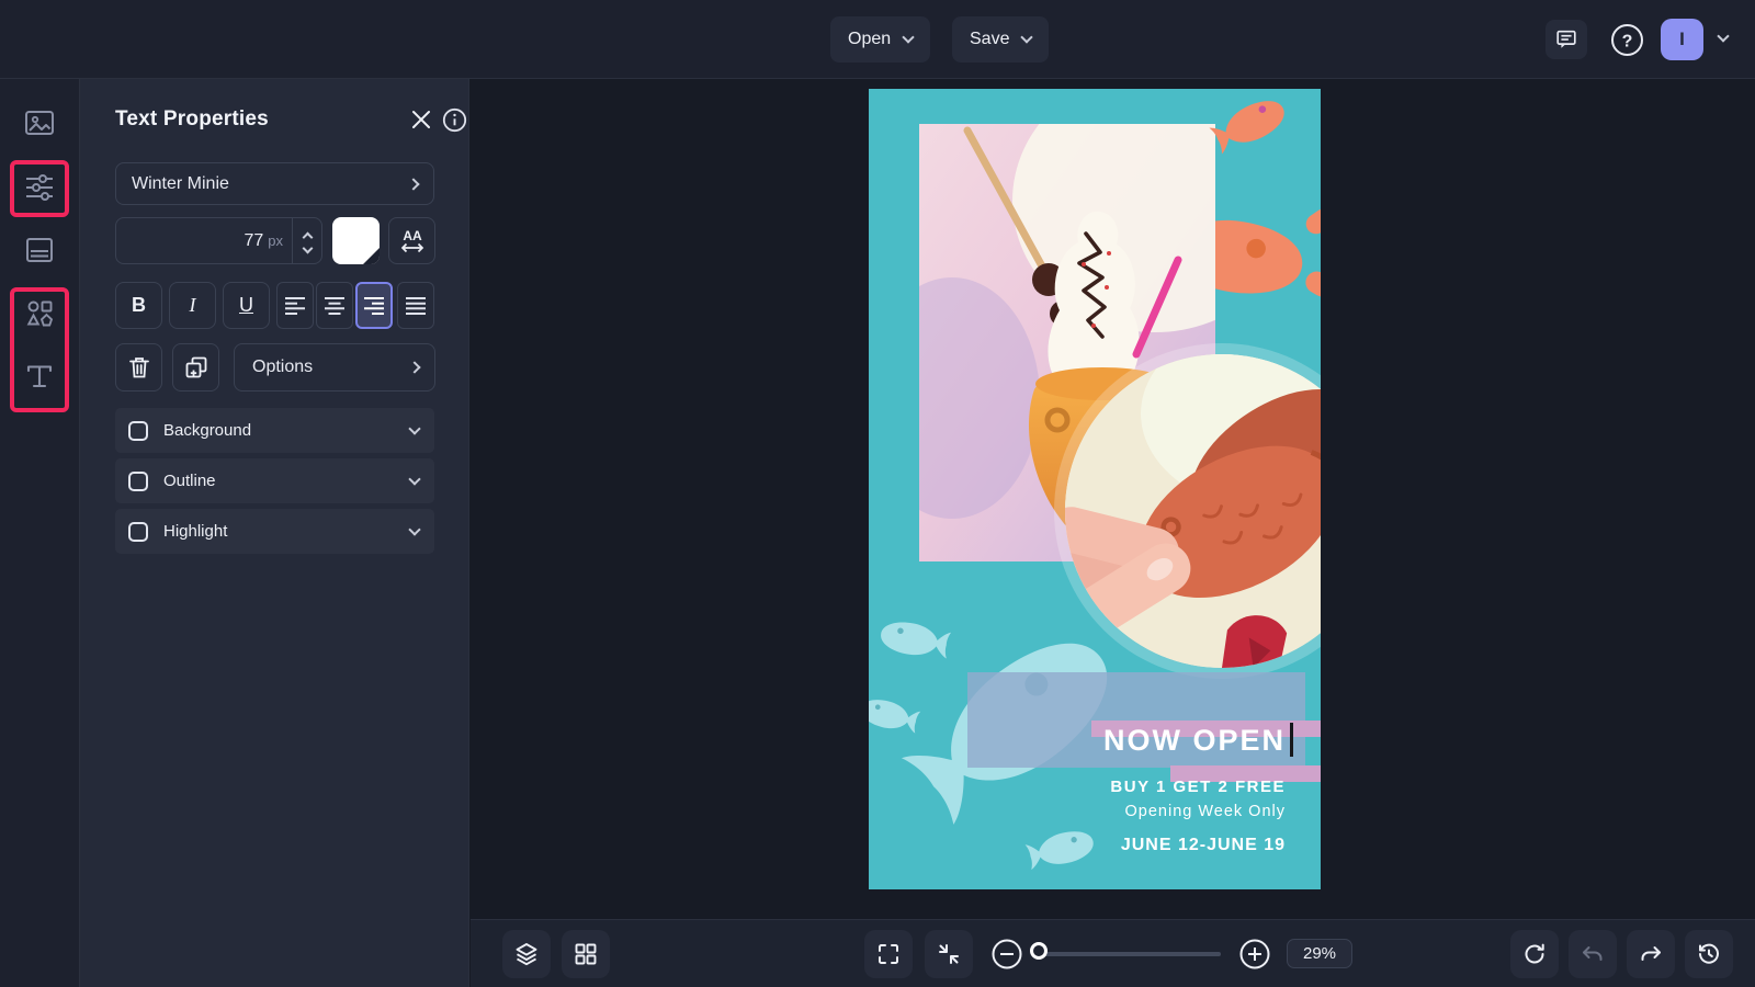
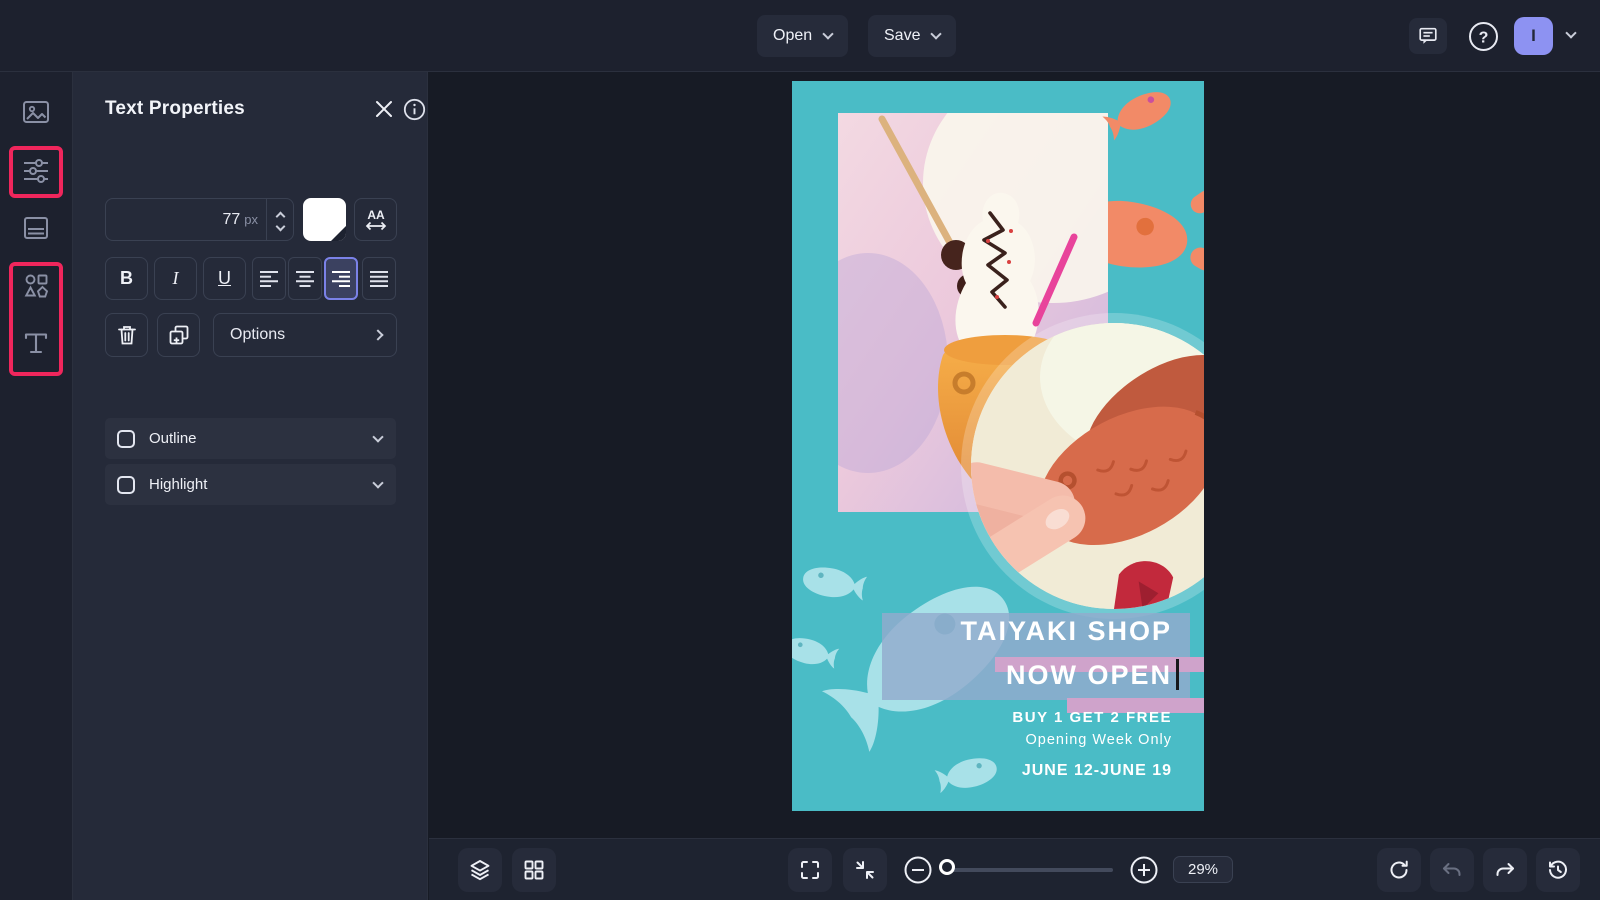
  Open
  Save
  ?
  I
  Text Properties
- Winter Minie
  77
  px
  AA
  B
  I
  U
  Options
- Background
  Outline
  Highlight
+ TAIYAKI SHOP
  NOW OPEN
  BUY 1 GET 2 FREE
  Opening Week Only
  JUNE 12-JUNE 19
  29%
